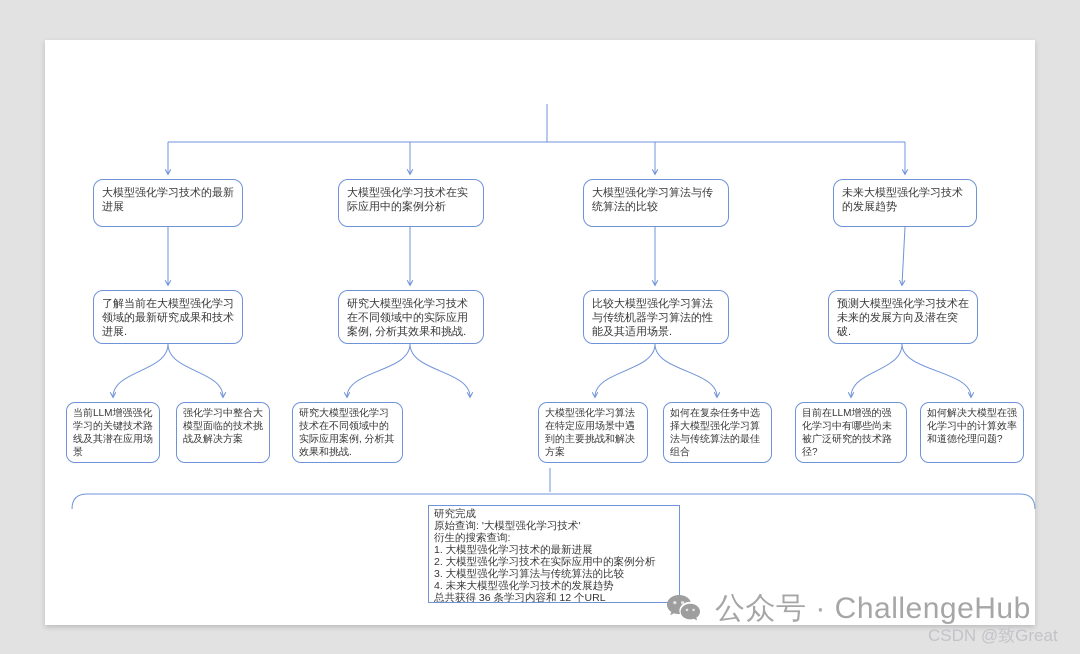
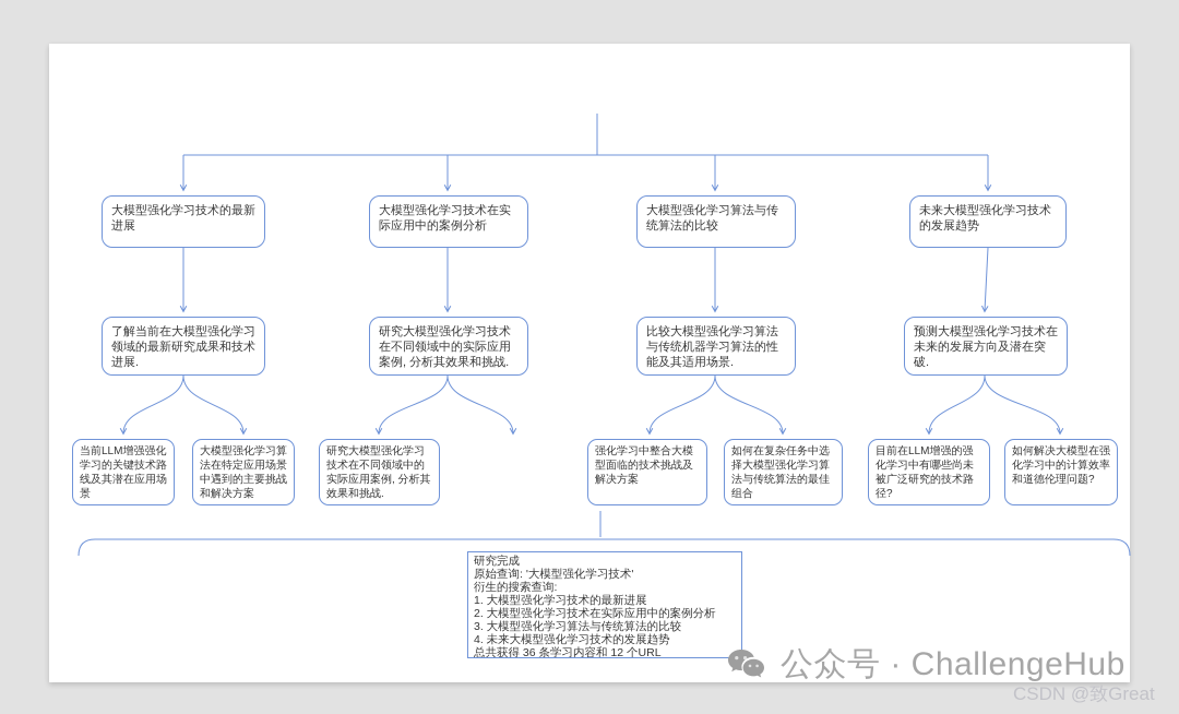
  大模型强化学习技术的最新进展
  大模型强化学习技术在实际应用中的案例分析
  大模型强化学习算法与传统算法的比较
  未来大模型强化学习技术的发展趋势
  了解当前在大模型强化学习领域的最新研究成果和技术进展.
  研究大模型强化学习技术在不同领域中的实际应用案例, 分析其效果和挑战.
  比较大模型强化学习算法与传统机器学习算法的性能及其适用场景.
  预测大模型强化学习技术在未来的发展方向及潜在突破.
  当前LLM增强强化学习的关键技术路线及其潜在应用场景
- 强化学习中整合大模型面临的技术挑战及解决方案
+ 大模型强化学习算法在特定应用场景中遇到的主要挑战和解决方案
  研究大模型强化学习技术在不同领域中的实际应用案例, 分析其效果和挑战.
- 大模型强化学习算法在特定应用场景中遇到的主要挑战和解决方案
+ 强化学习中整合大模型面临的技术挑战及解决方案
  如何在复杂任务中选择大模型强化学习算法与传统算法的最佳组合
  目前在LLM增强的强化学习中有哪些尚未被广泛研究的技术路径?
  如何解决大模型在强化学习中的计算效率和道德伦理问题?
  研究完成
  原始查询: '大模型强化学习技术'
  衍生的搜索查询:
  1. 大模型强化学习技术的最新进展
  2. 大模型强化学习技术在实际应用中的案例分析
  3. 大模型强化学习算法与传统算法的比较
  4. 未来大模型强化学习技术的发展趋势
  总共获得 36 条学习内容和 12 个URL
  公众号 · ChallengeHub
  CSDN @致Great
